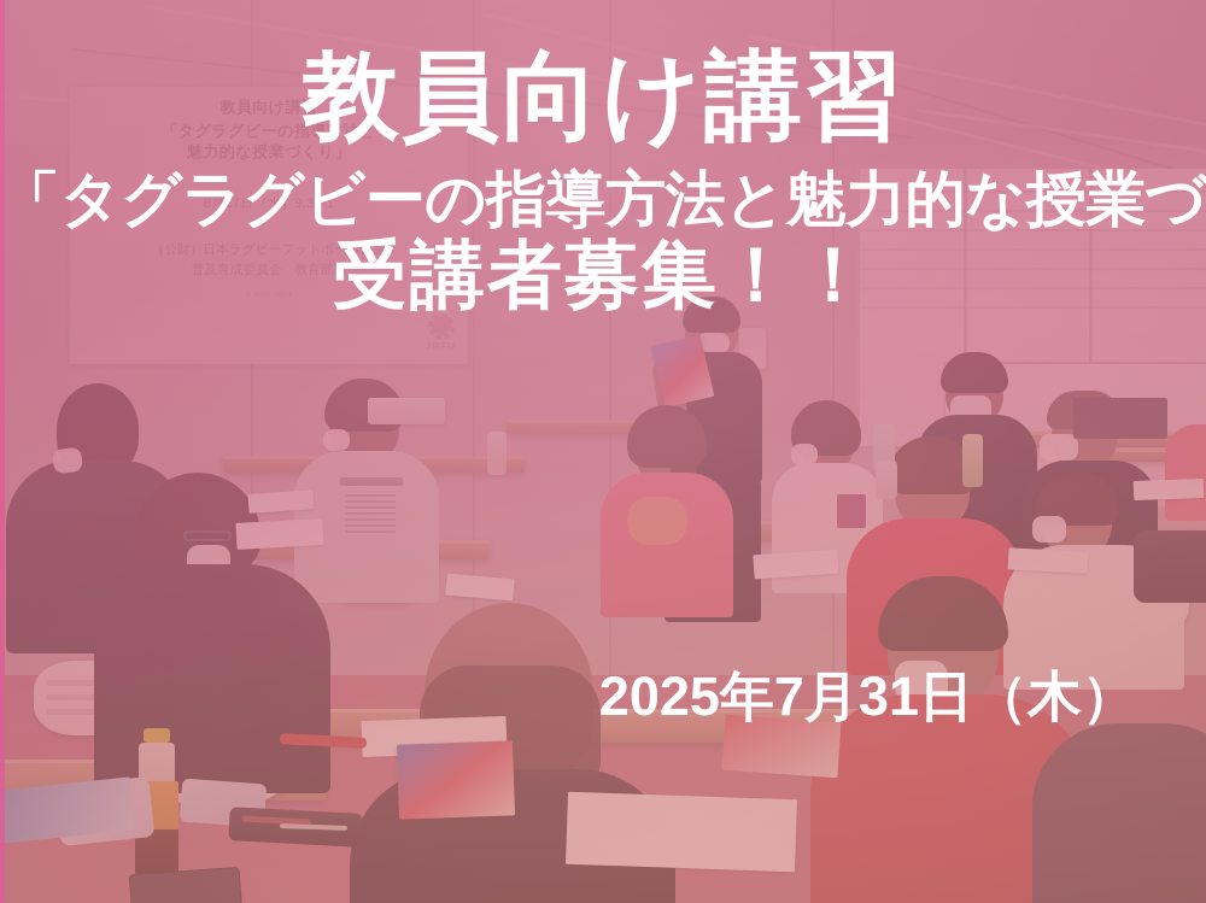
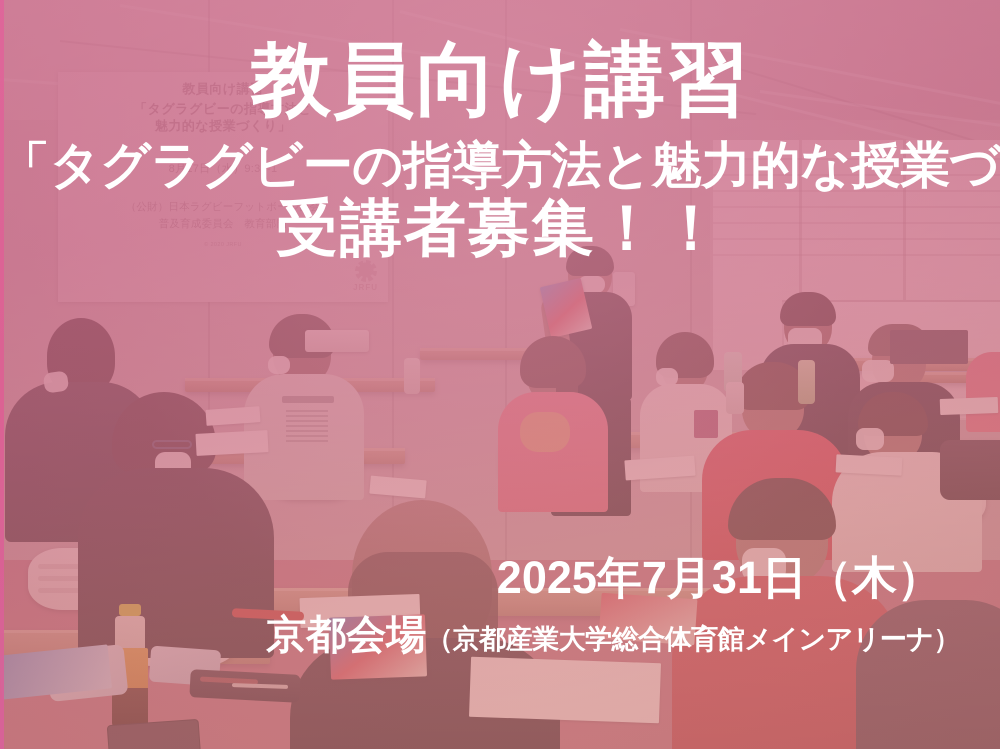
  教員向け講習
  「タグラグビーの指導方法と魅力的な授業づ
  受講者募集！！
  2025年7月31日（木）
+ 京都会場
+ （京都産業大学総合体育館メインアリーナ）
